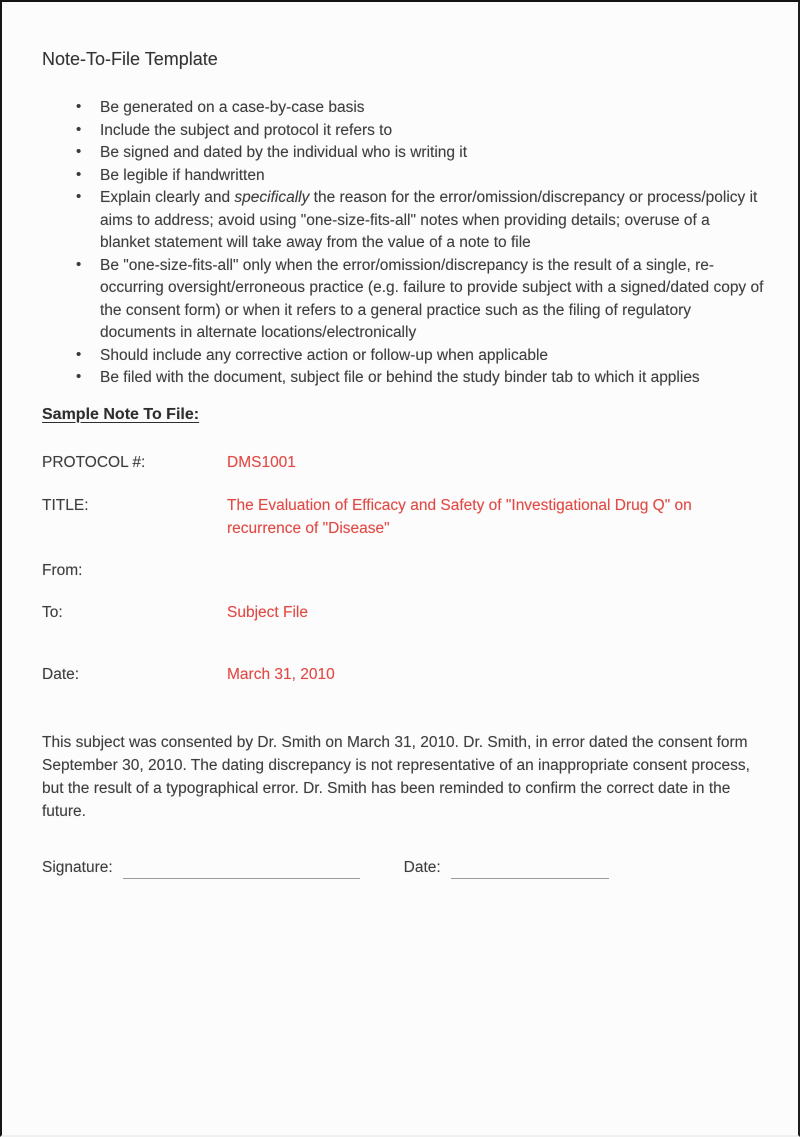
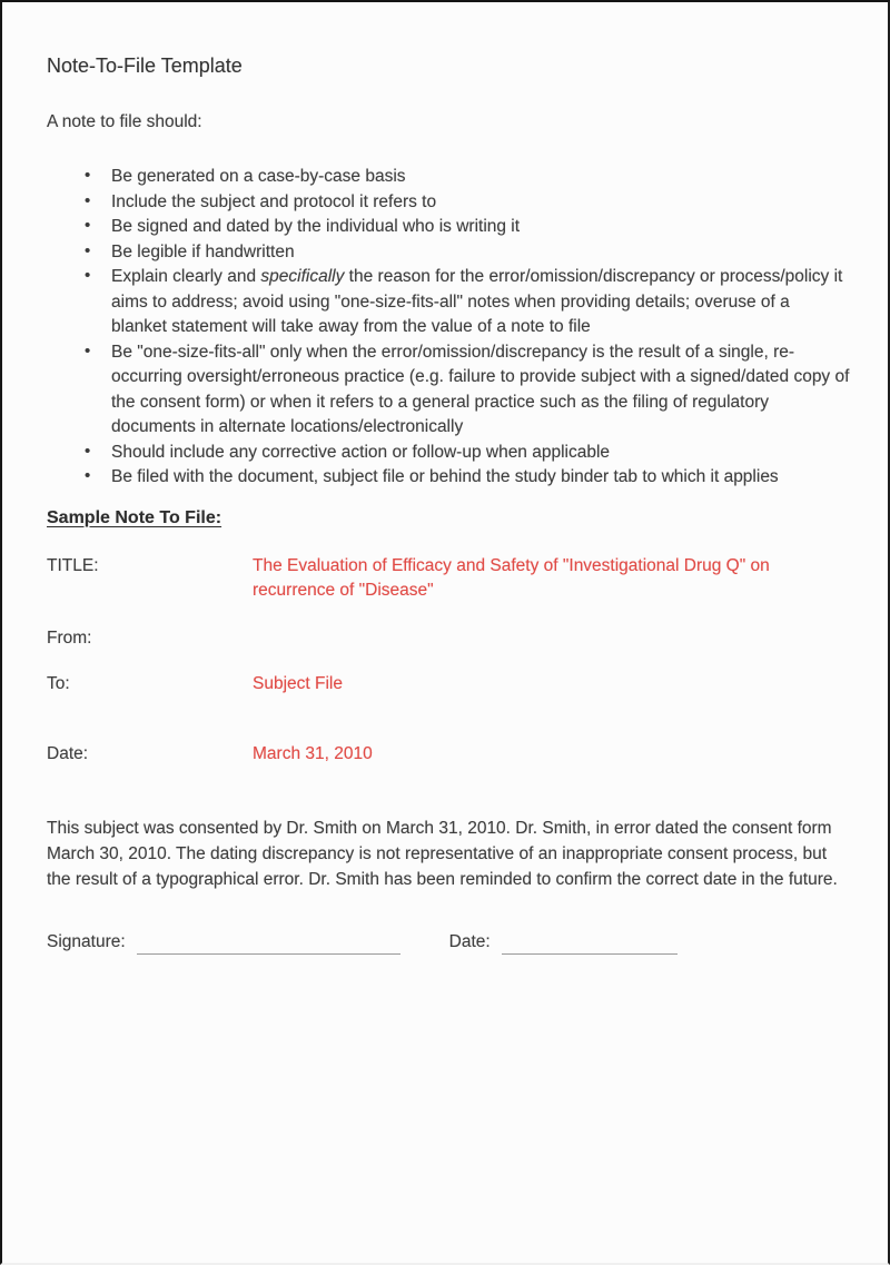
  Note-To-File Template
+ A note to file should:
  Be generated on a case-by-case basis
  Include the subject and protocol it refers to
  Be signed and dated by the individual who is writing it
  Be legible if handwritten
  Explain clearly and specifically the reason for the error/omission/discrepancy or process/policy it aims to address; avoid using "one-size-fits-all" notes when providing details; overuse of a blanket statement will take away from the value of a note to file
  Be "one-size-fits-all" only when the error/omission/discrepancy is the result of a single, re-occurring oversight/erroneous practice (e.g. failure to provide subject with a signed/dated copy of the consent form) or when it refers to a general practice such as the filing of regulatory documents in alternate locations/electronically
  Should include any corrective action or follow-up when applicable
  Be filed with the document, subject file or behind the study binder tab to which it applies
  Sample Note To File:
- PROTOCOL #:
- DMS1001
  TITLE:
  The Evaluation of Efficacy and Safety of "Investigational Drug Q" on recurrence of "Disease"
  From:
  To:
  Subject File
  Date:
  March 31, 2010
- This subject was consented by Dr. Smith on March 31, 2010. Dr. Smith, in error dated the consent form September 30, 2010. The dating discrepancy is not representative of an inappropriate consent process, but the result of a typographical error. Dr. Smith has been reminded to confirm the correct date in the future.
+ This subject was consented by Dr. Smith on March 31, 2010. Dr. Smith, in error dated the consent form March 30, 2010. The dating discrepancy is not representative of an inappropriate consent process, but the result of a typographical error. Dr. Smith has been reminded to confirm the correct date in the future.
  Signature:
  Date:
